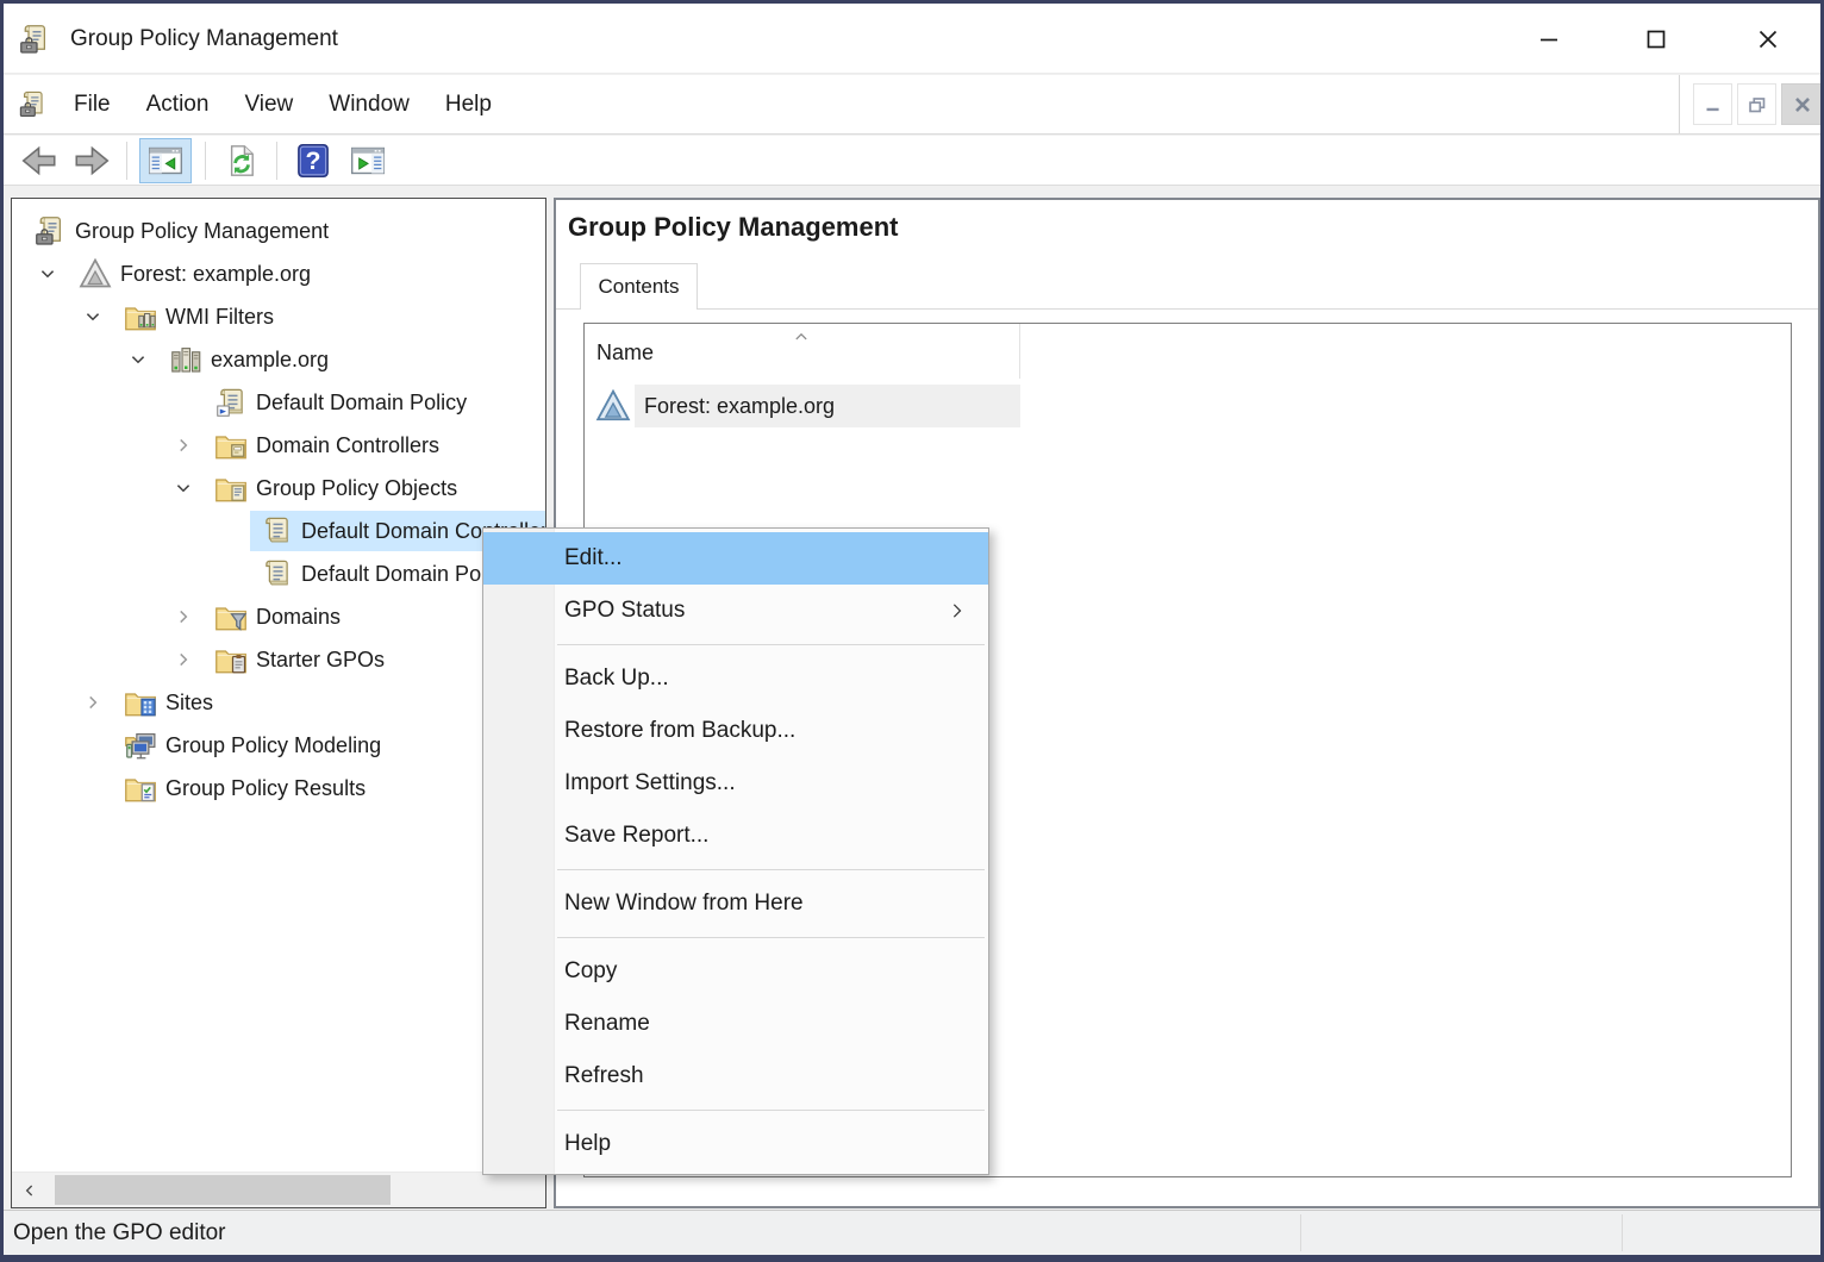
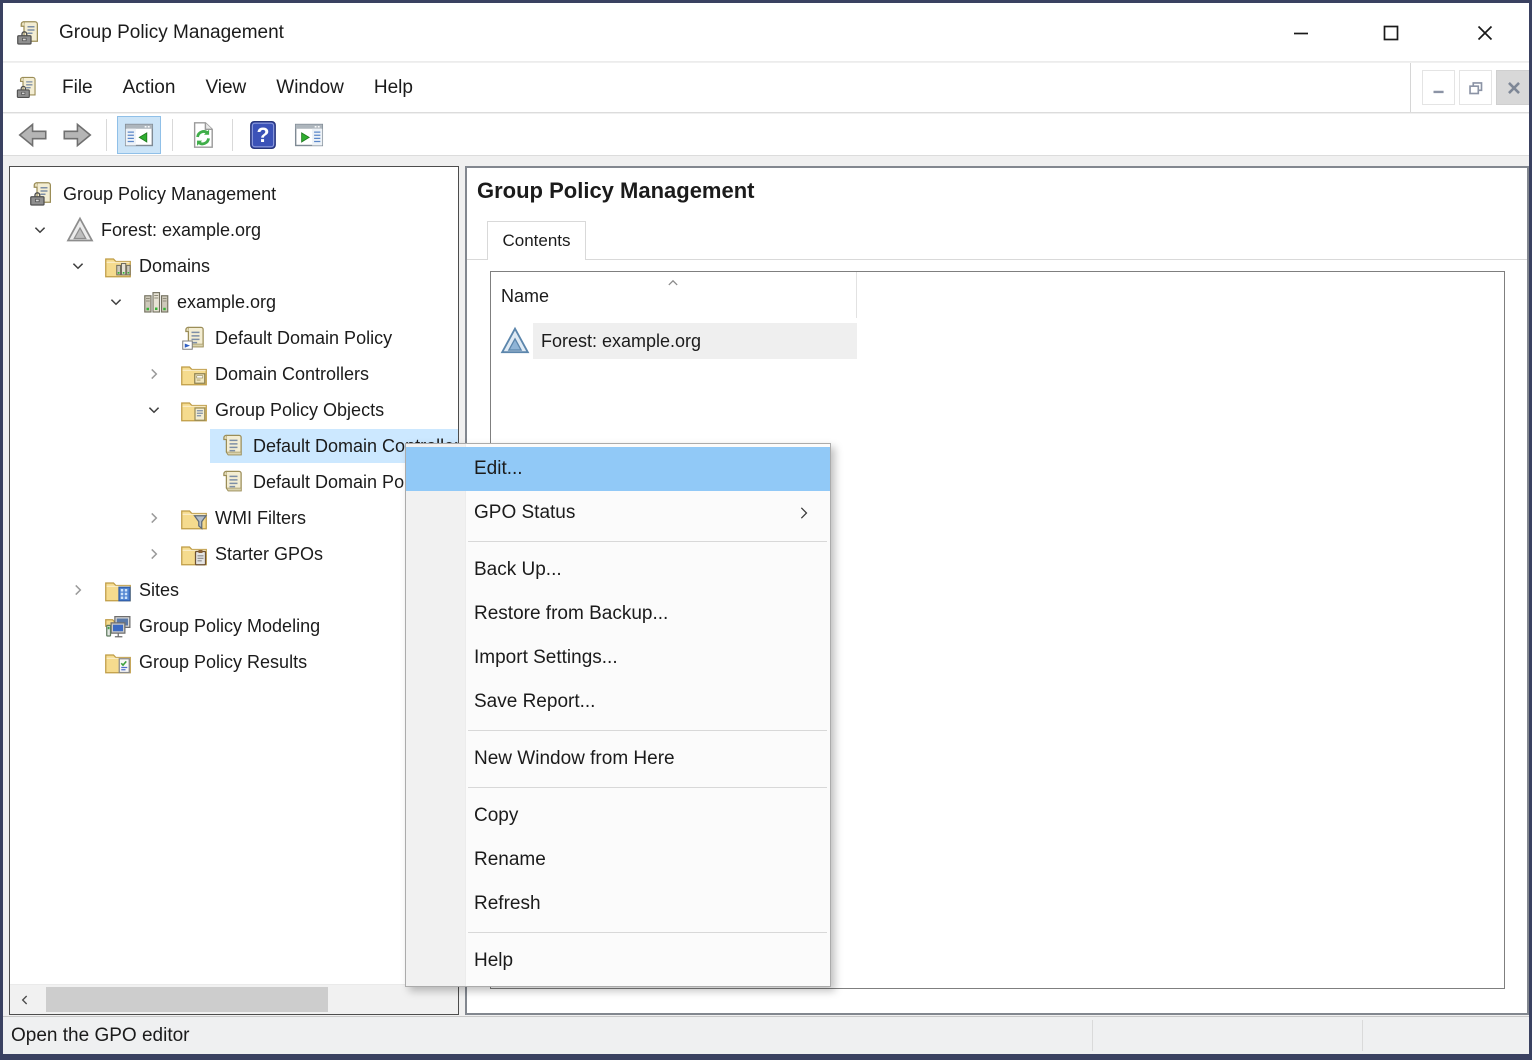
  Group Policy Management
  File
  Action
  View
  Window
  Help
  ?
  Group Policy Management
  Forest: example.org
- WMI Filters
+ Domains
  example.org
  Default Domain Policy
  Domain Controllers
  Group Policy Objects
  Default Domain Po
- Domains
+ WMI Filters
  Starter GPOs
  Sites
  Group Policy Modeling
  Group Policy Results
  Group Policy Management
  Contents
  Name
  Forest: example.org
  Edit...
  GPO Status
  Back Up...
  Restore from Backup...
  Import Settings...
  Save Report...
  New Window from Here
  Copy
  Rename
  Refresh
  Help
  Open the GPO editor
